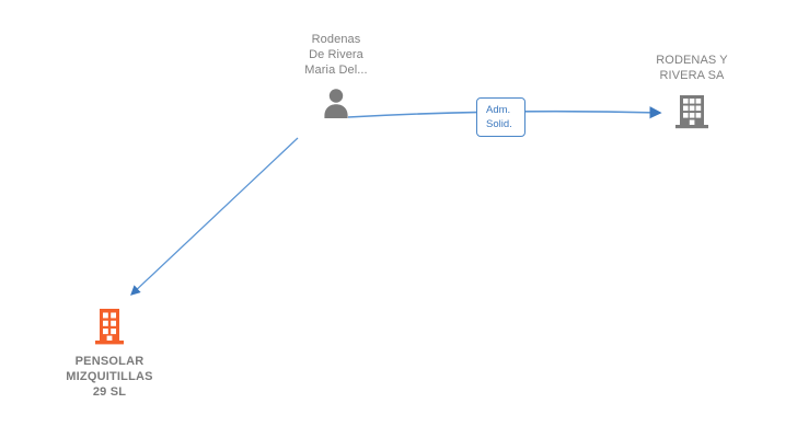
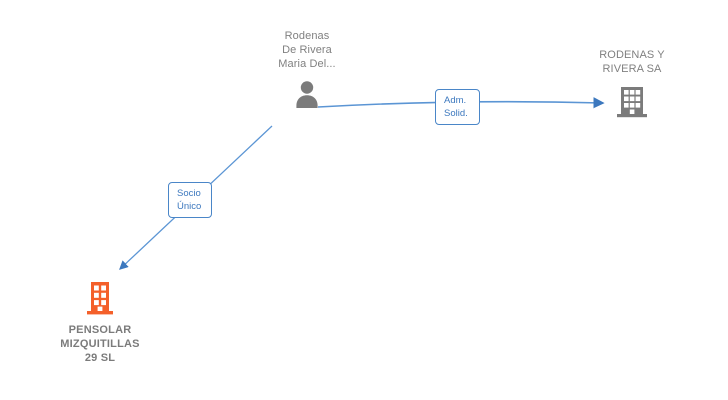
  Rodenas
  De Rivera
  Maria Del...
  RODENAS Y
  RIVERA SA
  PENSOLAR
  MIZQUITILLAS
  29 SL
  Adm.
  Solid.
+ Socio
+ Único
